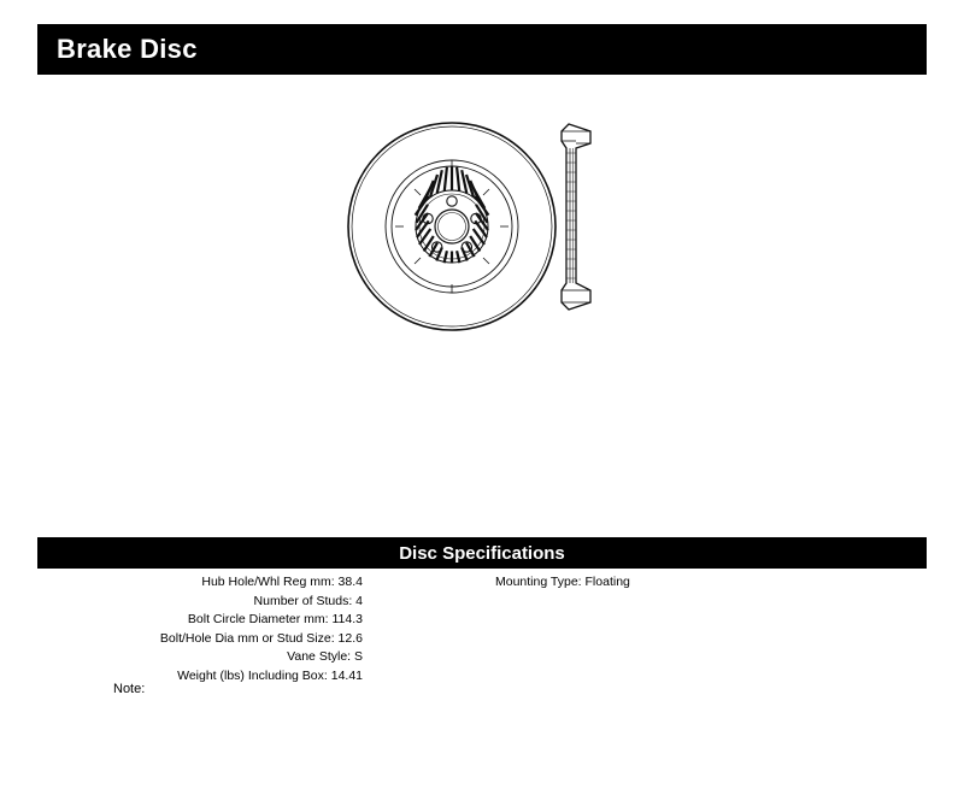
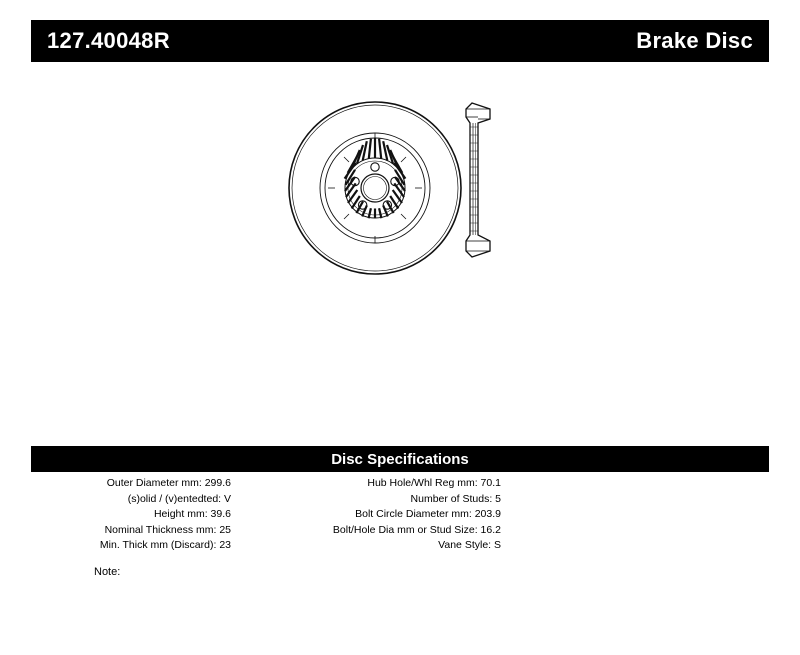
+ 127.40048R
  Brake Disc
  Disc Specifications
+ Outer Diameter mm: 299.6
+ (s)olid / (v)entedted: V
+ Height mm: 39.6
+ Nominal Thickness mm: 25
+ Min. Thick mm (Discard): 23
- Hub Hole/Whl Reg mm: 38.4
+ Hub Hole/Whl Reg mm: 70.1
- Number of Studs: 4
+ Number of Studs: 5
- Bolt Circle Diameter mm: 114.3
+ Bolt Circle Diameter mm: 203.9
- Bolt/Hole Dia mm or Stud Size: 12.6
+ Bolt/Hole Dia mm or Stud Size: 16.2
  Vane Style: S
- Weight (lbs) Including Box: 14.41
- Mounting Type: Floating
  Note:
